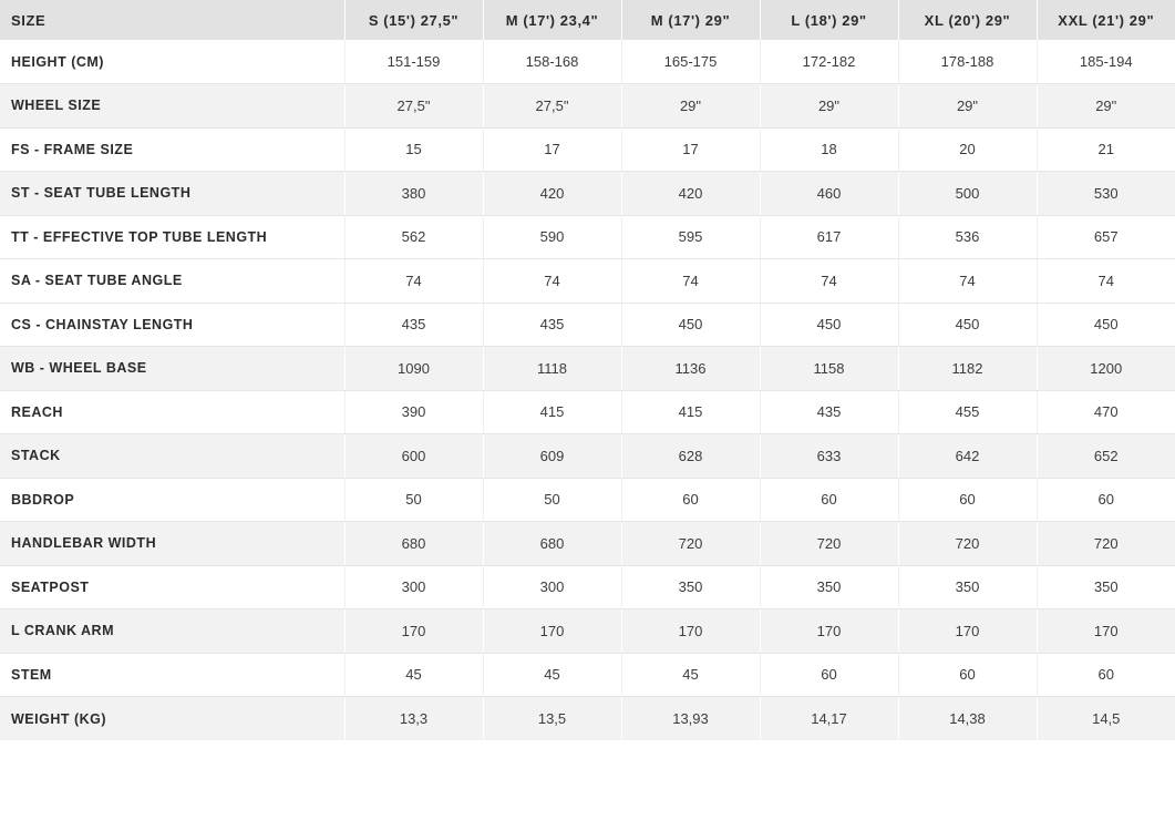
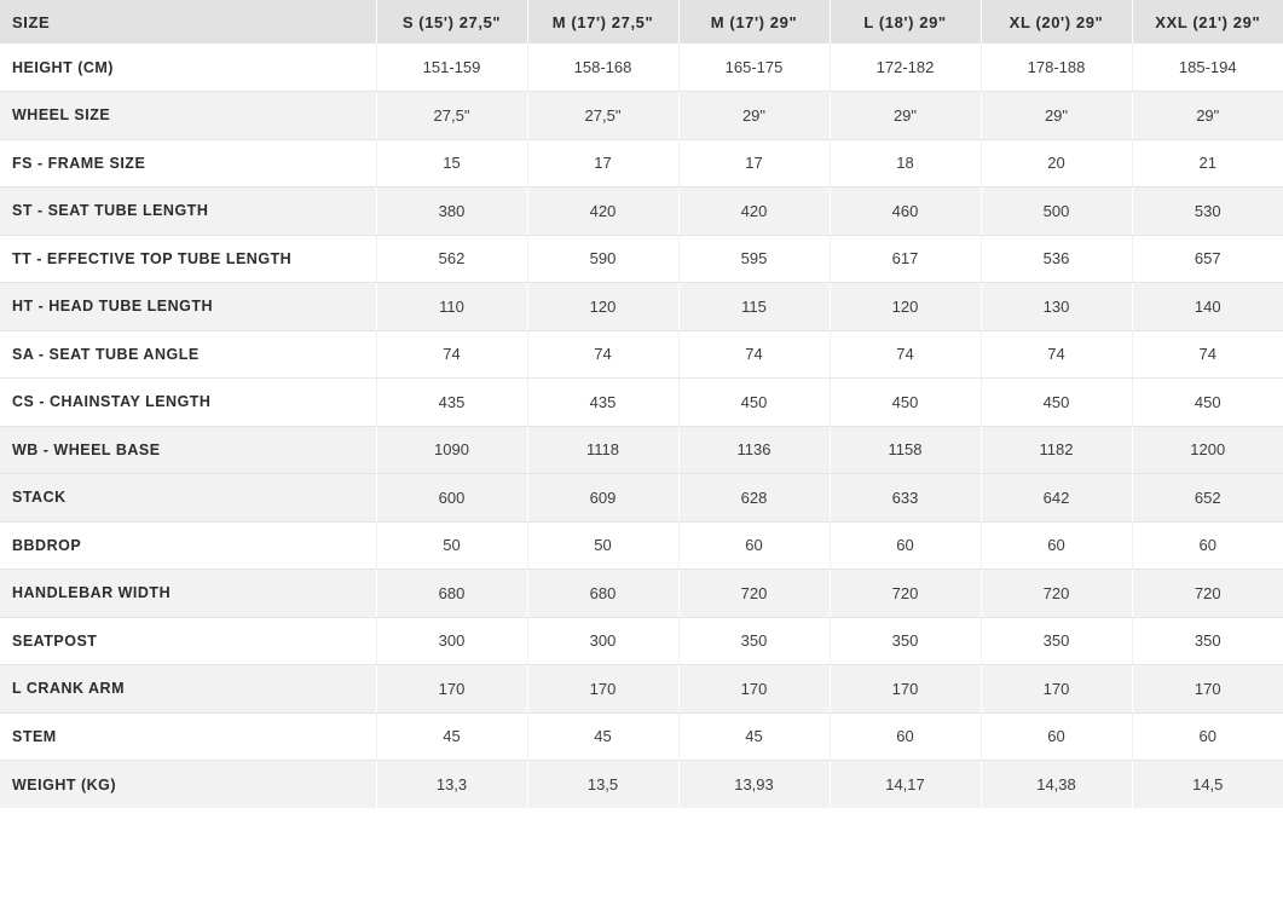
- SIZE	S (15') 27,5"	M (17') 23,4"	M (17') 29"	L (18') 29"	XL (20') 29"	XXL (21') 29"
+ SIZE	S (15') 27,5"	M (17') 27,5"	M (17') 29"	L (18') 29"	XL (20') 29"	XXL (21') 29"
  HEIGHT (CM)	151-159	158-168	165-175	172-182	178-188	185-194
  WHEEL SIZE	27,5"	27,5"	29"	29"	29"	29"
  FS - FRAME SIZE	15	17	17	18	20	21
  ST - SEAT TUBE LENGTH	380	420	420	460	500	530
  TT - EFFECTIVE TOP TUBE LENGTH	562	590	595	617	536	657
+ HT - HEAD TUBE LENGTH	110	120	115	120	130	140
  SA - SEAT TUBE ANGLE	74	74	74	74	74	74
  CS - CHAINSTAY LENGTH	435	435	450	450	450	450
  WB - WHEEL BASE	1090	1118	1136	1158	1182	1200
- REACH	390	415	415	435	455	470
  STACK	600	609	628	633	642	652
  BBDROP	50	50	60	60	60	60
  HANDLEBAR WIDTH	680	680	720	720	720	720
  SEATPOST	300	300	350	350	350	350
  L CRANK ARM	170	170	170	170	170	170
  STEM	45	45	45	60	60	60
  WEIGHT (KG)	13,3	13,5	13,93	14,17	14,38	14,5
